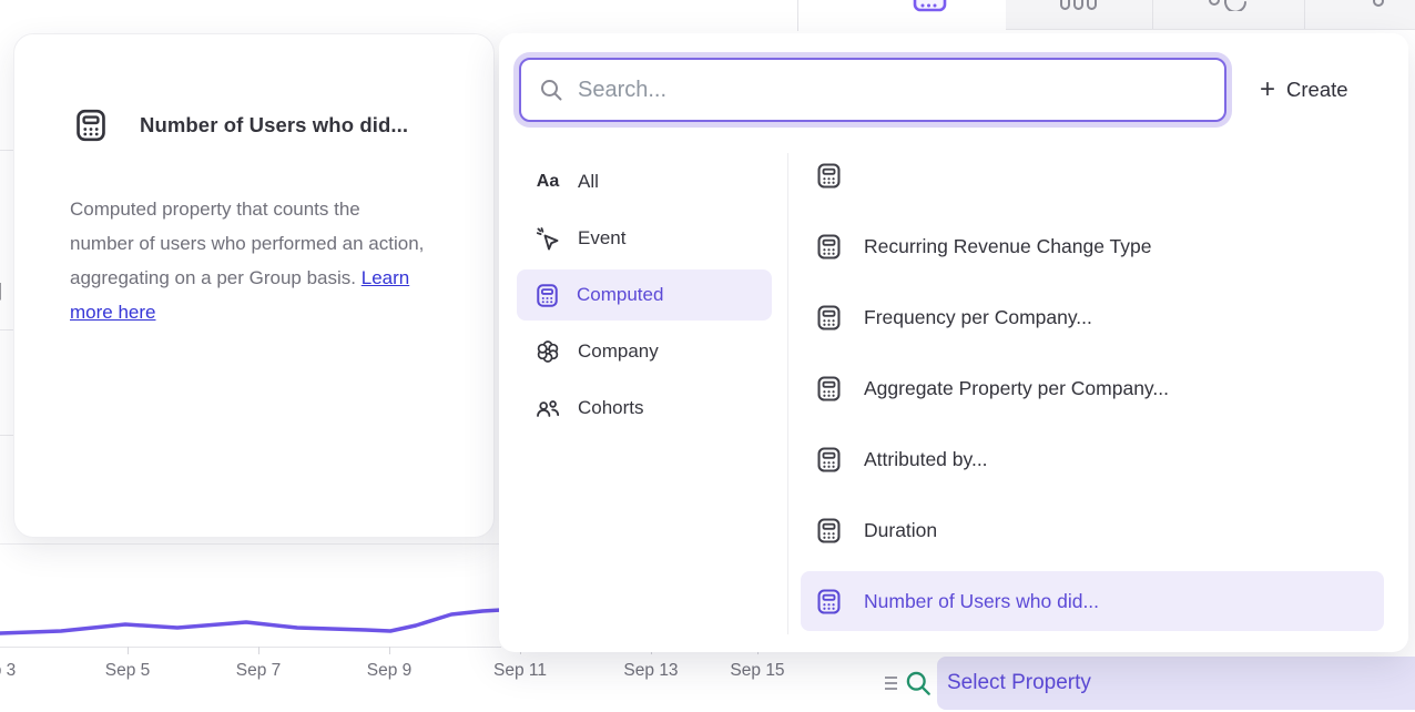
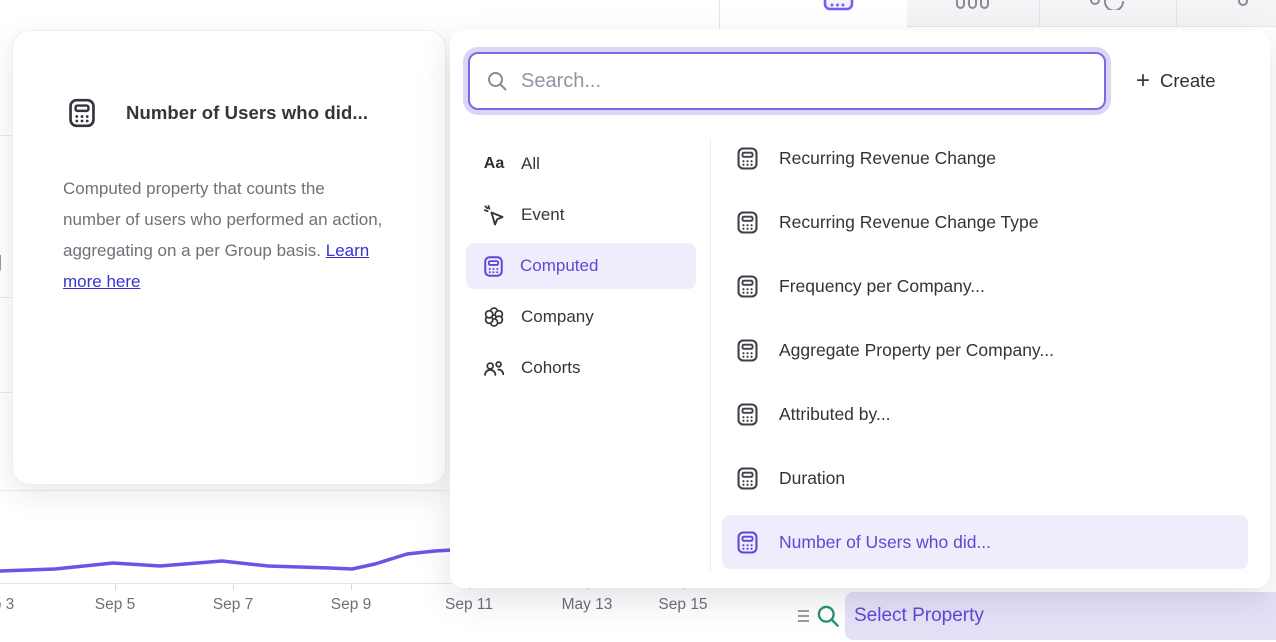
  Sep 5
  Sep 7
  Sep 9
  Sep 11
- Sep 13
+ May 13
  Sep 15
  Number of Users who did...
  Computed property that counts the
  number of users who performed an action,
  aggregating on a per Group basis. Learn
  more here
  Search...
  +
  Create
  Aa
  All
  Event
  Computed
  Company
  Cohorts
+ Recurring Revenue Change
  Recurring Revenue Change Type
  Frequency per Company...
  Aggregate Property per Company...
  Attributed by...
  Duration
  Number of Users who did...
  Select Property
